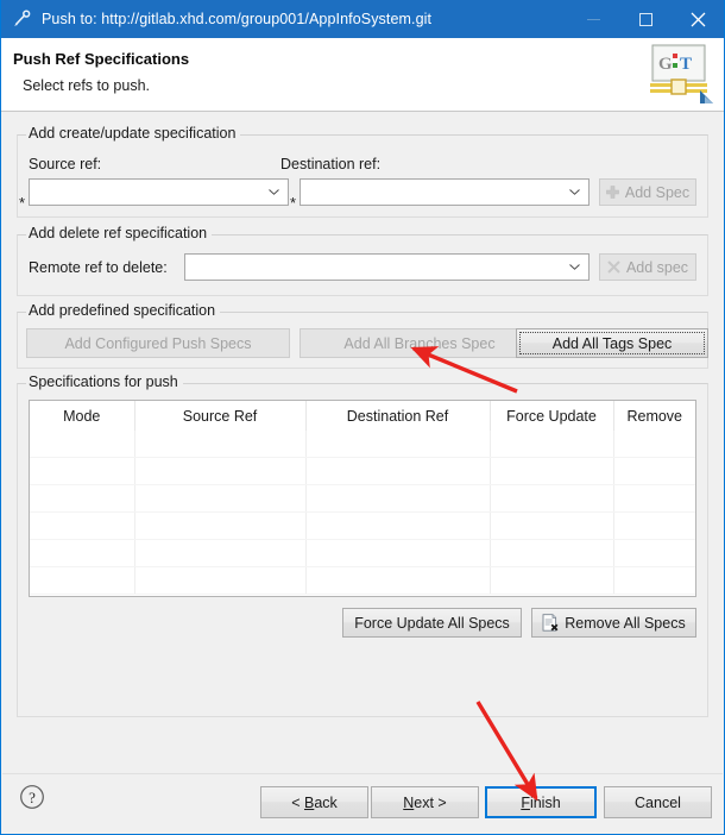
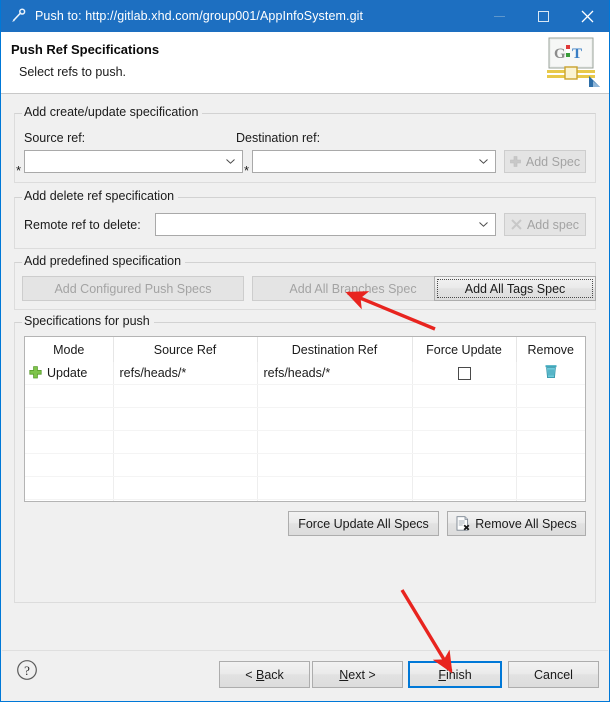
  Push to: http://gitlab.xhd.com/group001/AppInfoSystem.git
  Push Ref Specifications
  Select refs to push.
  G
  T
  Add create/update specification
  Source ref:
  Destination ref:
  *
  *
  Add Spec
  Add delete ref specification
  Remote ref to delete:
  Add spec
  Add predefined specification
  Add Configured Push Specs
  Add All Branches Spec
  Add All Tags Spec
  Specifications for push
  Mode	Source Ref	Destination Ref	Force Update	Remove
+ Update	refs/heads/*	refs/heads/*
  Force Update All Specs
  Remove All Specs
  ?
  < Back
  Next >
  Finish
  Cancel
